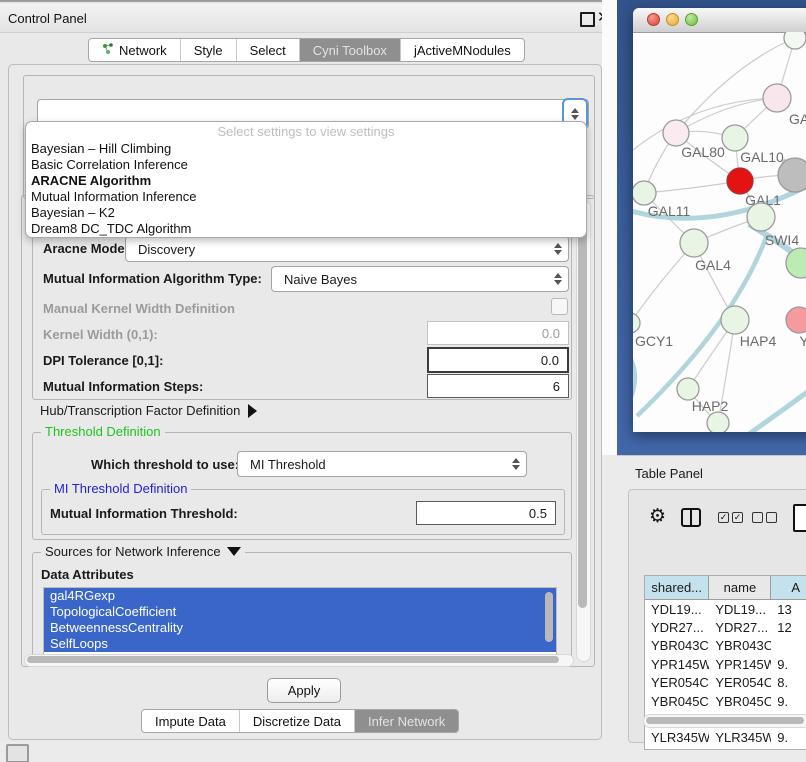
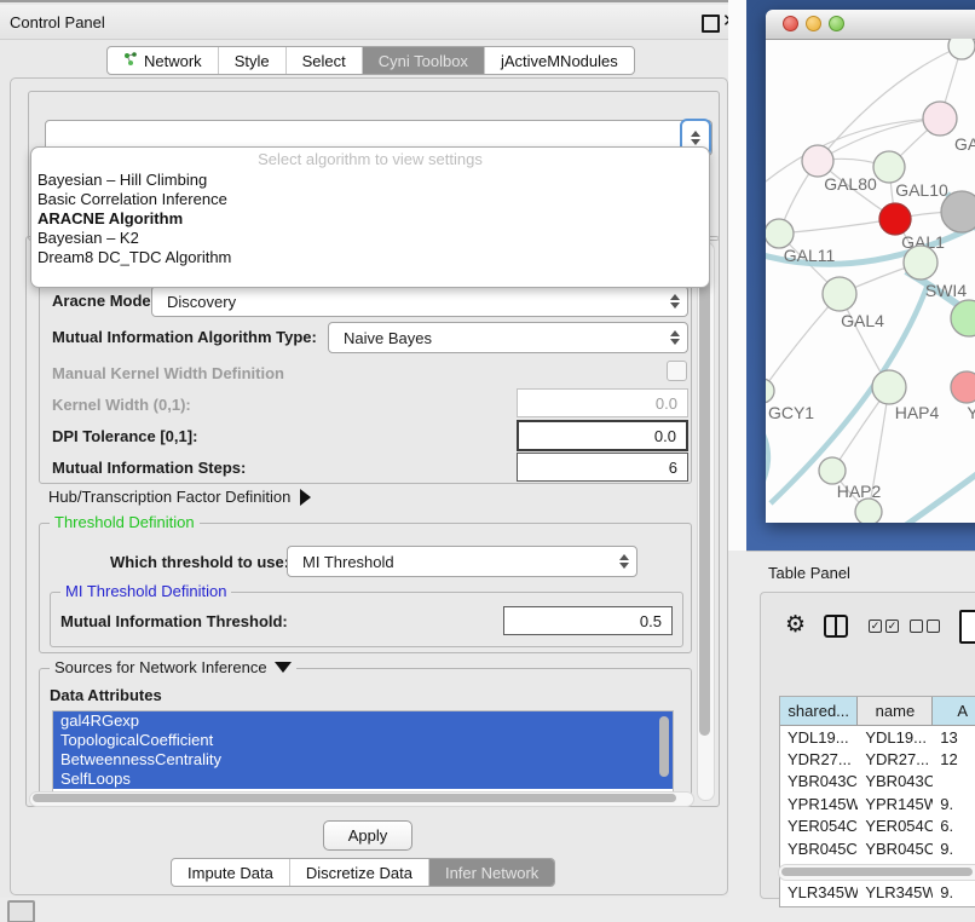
  Control Panel
  Network
  Style
  Select
  Cyni Toolbox
  jActiveMNodules
- Select settings to view settings
+ Select algorithm to view settings
  Bayesian – Hill Climbing
  Basic Correlation Inference
  ARACNE Algorithm
- Mutual Information Inference
  Bayesian – K2
  Dream8 DC_TDC Algorithm
  Aracne Mode
  Discovery
  Mutual Information Algorithm Type:
  Naive Bayes
  Manual Kernel Width Definition
  Kernel Width (0,1):
  0.0
  DPI Tolerance [0,1]:
  0.0
  Mutual Information Steps:
  6
  Hub/Transcription Factor Definition
  Threshold Definition
  Which threshold to use
  MI Threshold
  MI Threshold Definition
  Mutual Information Threshold:
  0.5
  Sources for Network Inference
  Data Attributes
  gal4RGexp
  TopologicalCoefficient
  BetweennessCentrality
  SelfLoops
  Apply
  Impute Data
  Discretize Data
  Infer Network
  GAL80
  GAL10
  GAL1
  GAL11
  SWI4
  GAL4
  GCY1
  HAP4
  Y
  HAP2
  Table Panel
  ⚙
  ✓
  ✓
  shared...
  name
  A
  YDL19...
  YDL19...
  13
  YDR27...
  YDR27...
  12
  YBR043C
  YBR043C
  YPR145W
  YPR145W
  9.
  YER054C
  YER054C
- 8.
+ 6.
  YBR045C
  YBR045C
  9.
  YLR345W
  YLR345W
  9.
